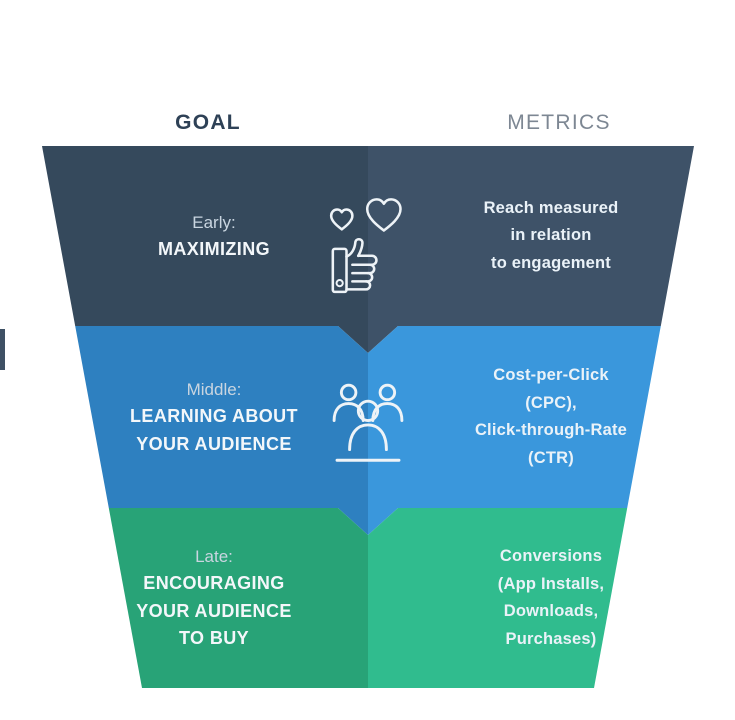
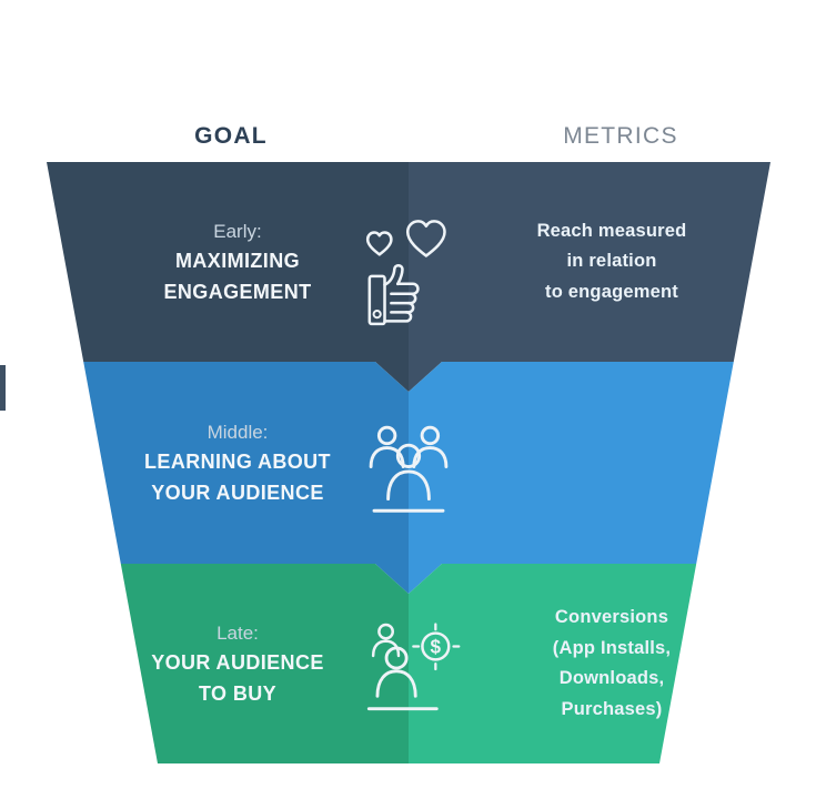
  GOAL
  METRICS
  Early:
  MAXIMIZING
+ ENGAGEMENT
  Reach measured
  in relation
  to engagement
  Middle:
  LEARNING ABOUT
  YOUR AUDIENCE
- Cost-per-Click
- (CPC),
- Click-through-Rate
- (CTR)
  Late:
- ENCOURAGING
  YOUR AUDIENCE
  TO BUY
  Conversions
  (App Installs,
  Downloads,
  Purchases)
+ $
